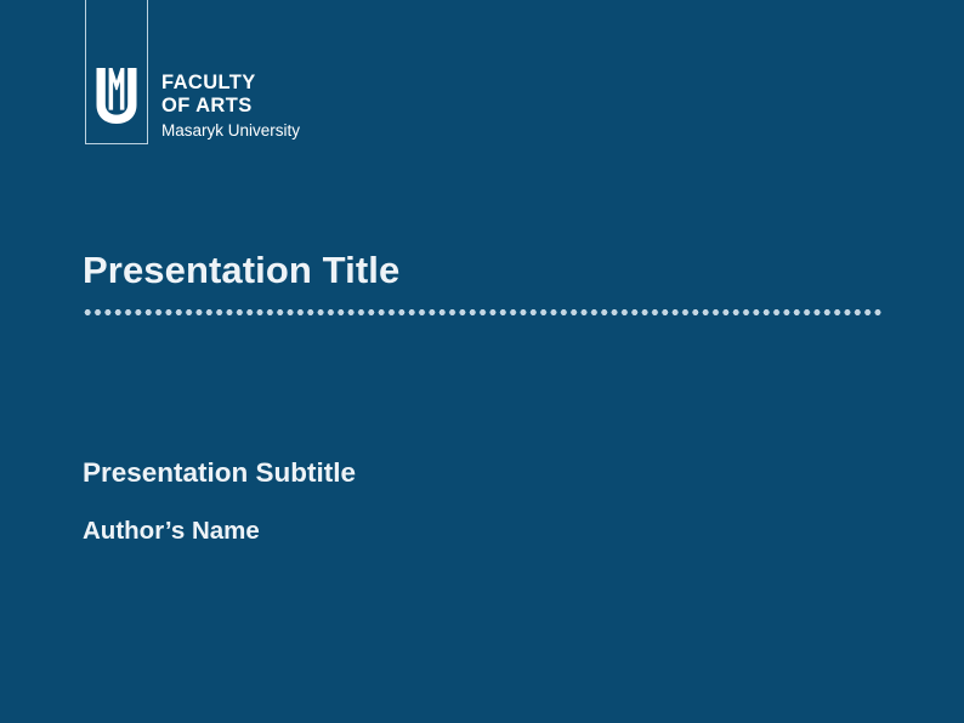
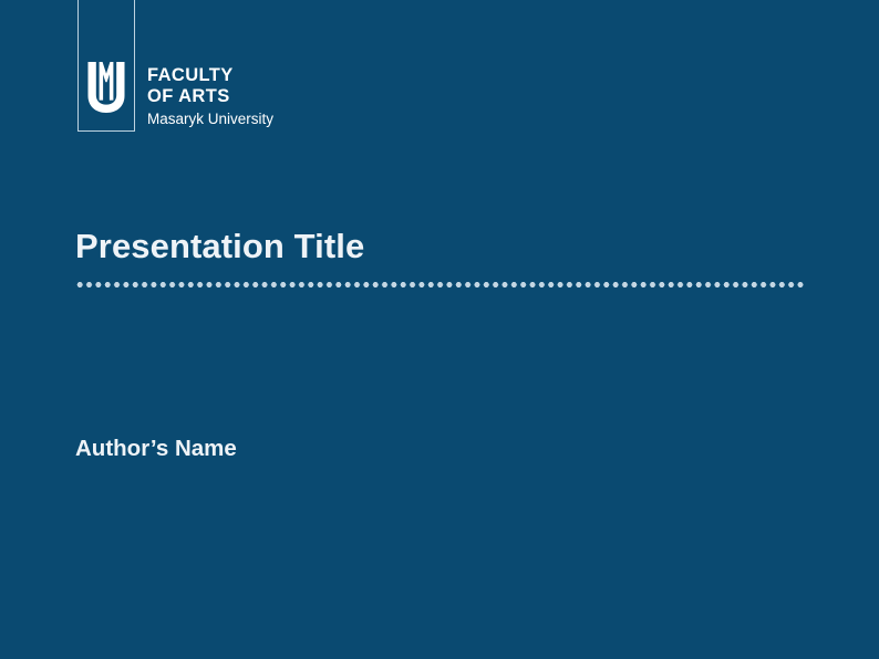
  FACULTY
  OF ARTS
  Masaryk University
  Presentation Title
- Presentation Subtitle
  Author’s Name
